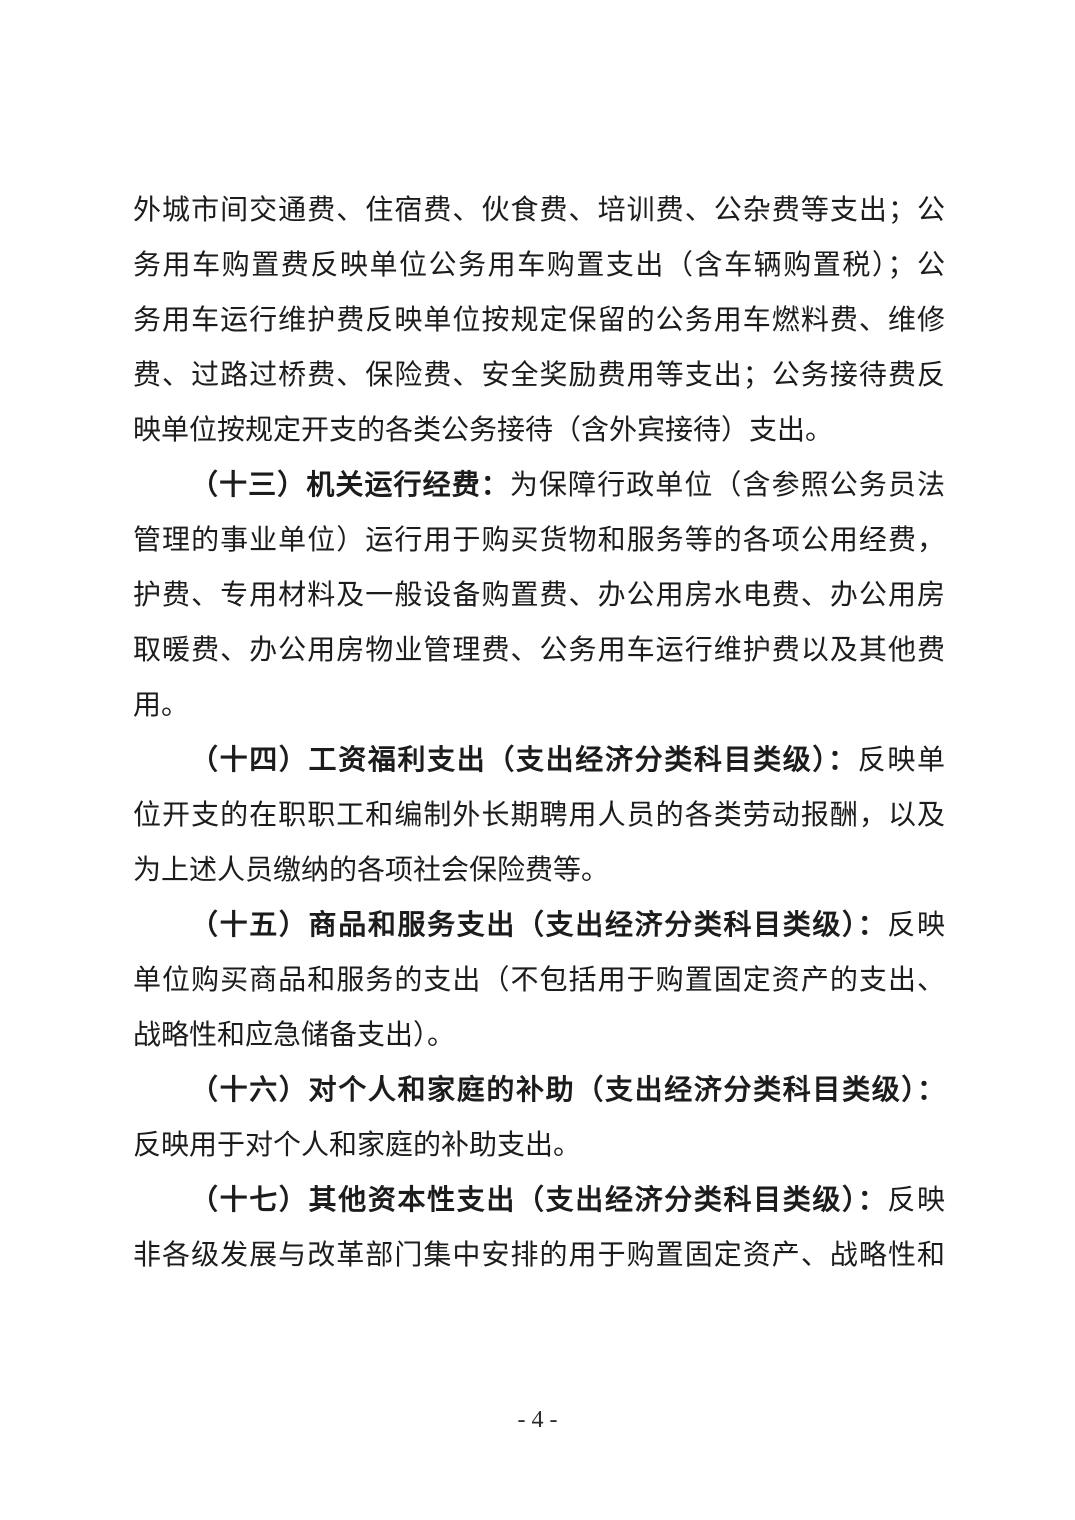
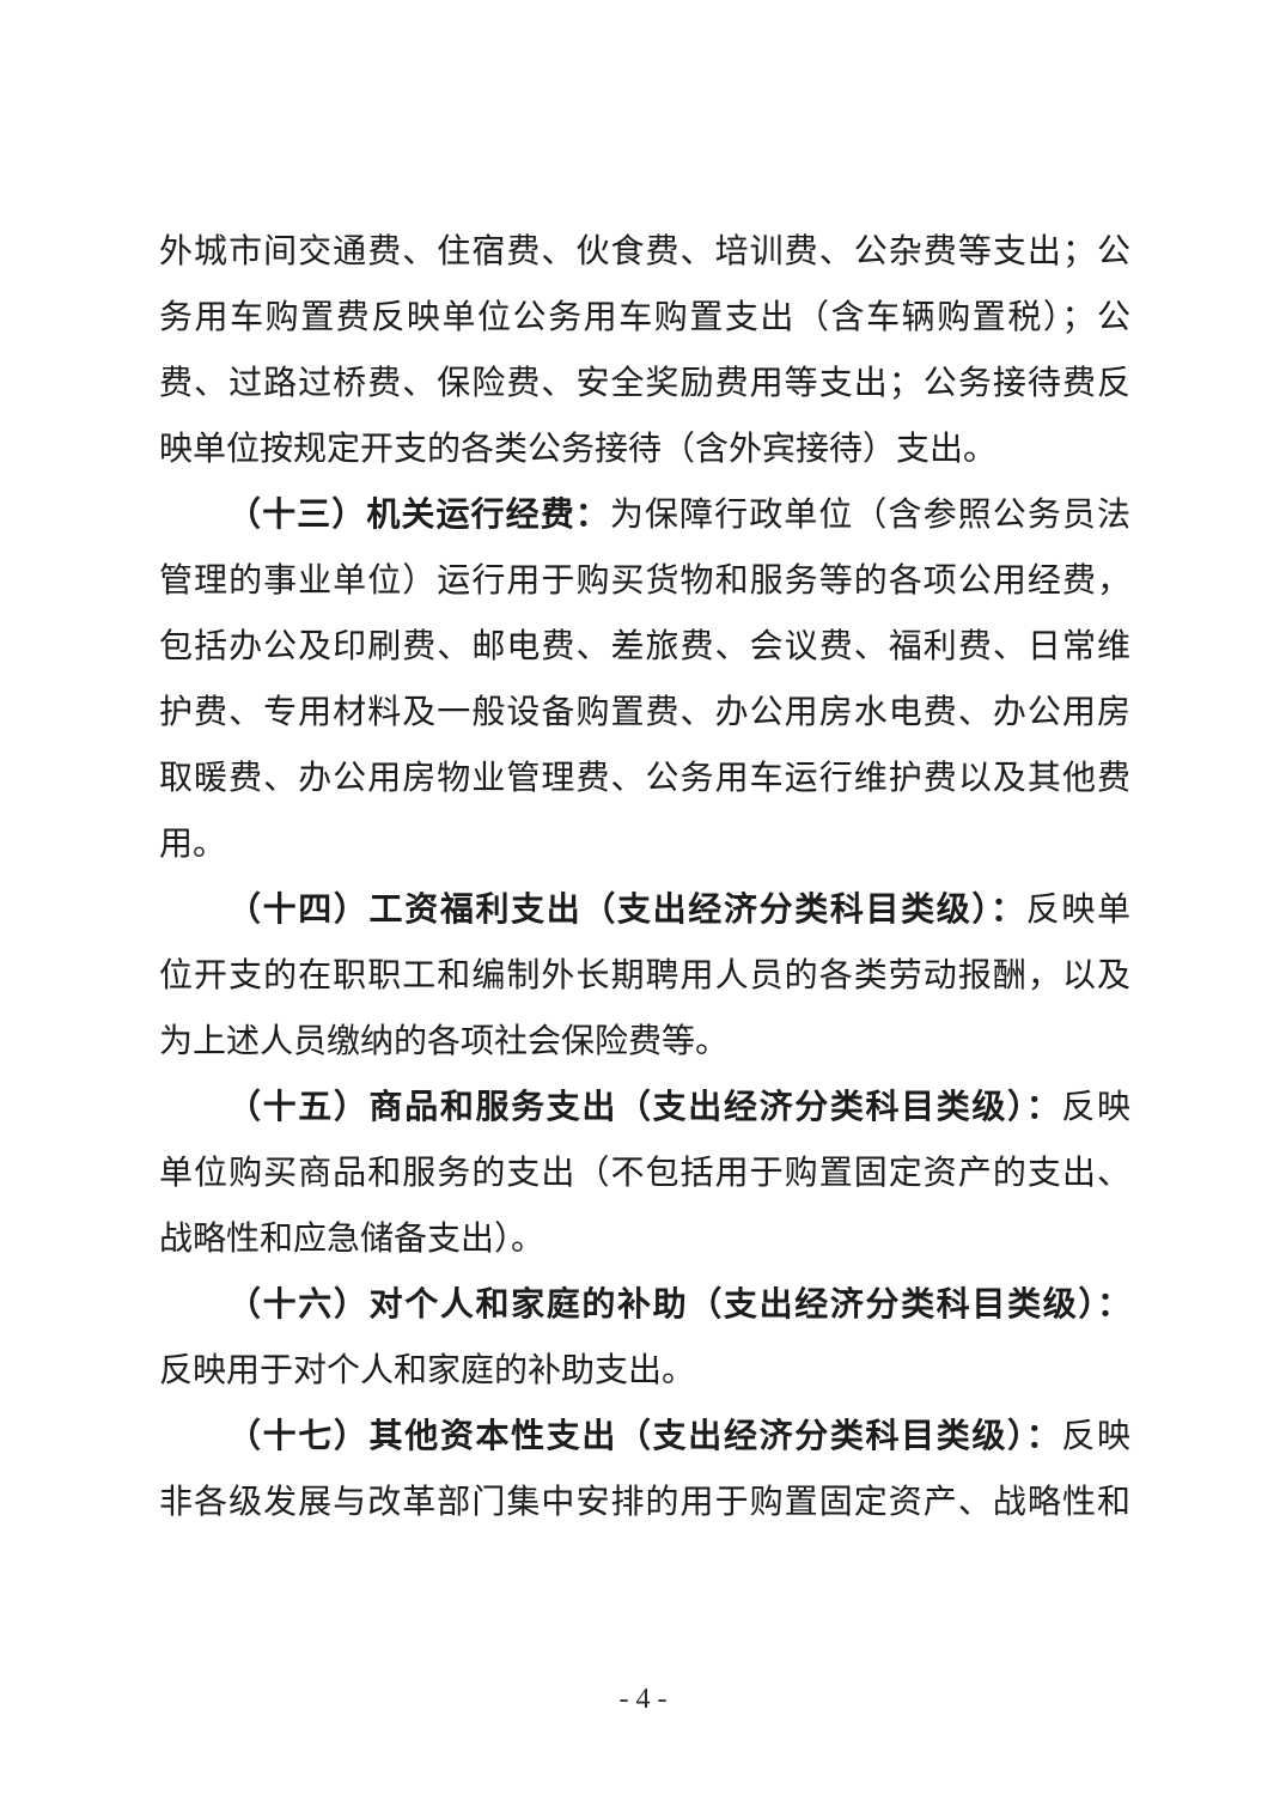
  外城市间交通费、住宿费、伙食费、培训费、公杂费等支出；公
  务用车购置费反映单位公务用车购置支出（含车辆购置税）；公
- 务用车运行维护费反映单位按规定保留的公务用车燃料费、维修
  费、过路过桥费、保险费、安全奖励费用等支出；公务接待费反
  映单位按规定开支的各类公务接待（含外宾接待）支出。
  （十三）机关运行经费：为保障行政单位（含参照公务员法
  管理的事业单位）运行用于购买货物和服务等的各项公用经费，
+ 包括办公及印刷费、邮电费、差旅费、会议费、福利费、日常维
  护费、专用材料及一般设备购置费、办公用房水电费、办公用房
  取暖费、办公用房物业管理费、公务用车运行维护费以及其他费
  用。
  （十四）工资福利支出（支出经济分类科目类级）：反映单
  位开支的在职职工和编制外长期聘用人员的各类劳动报酬，以及
  为上述人员缴纳的各项社会保险费等。
  （十五）商品和服务支出（支出经济分类科目类级）：反映
  单位购买商品和服务的支出（不包括用于购置固定资产的支出、
  战略性和应急储备支出）。
  （十六）对个人和家庭的补助（支出经济分类科目类级）：
  反映用于对个人和家庭的补助支出。
  （十七）其他资本性支出（支出经济分类科目类级）：反映
  非各级发展与改革部门集中安排的用于购置固定资产、战略性和
  - 4 -
